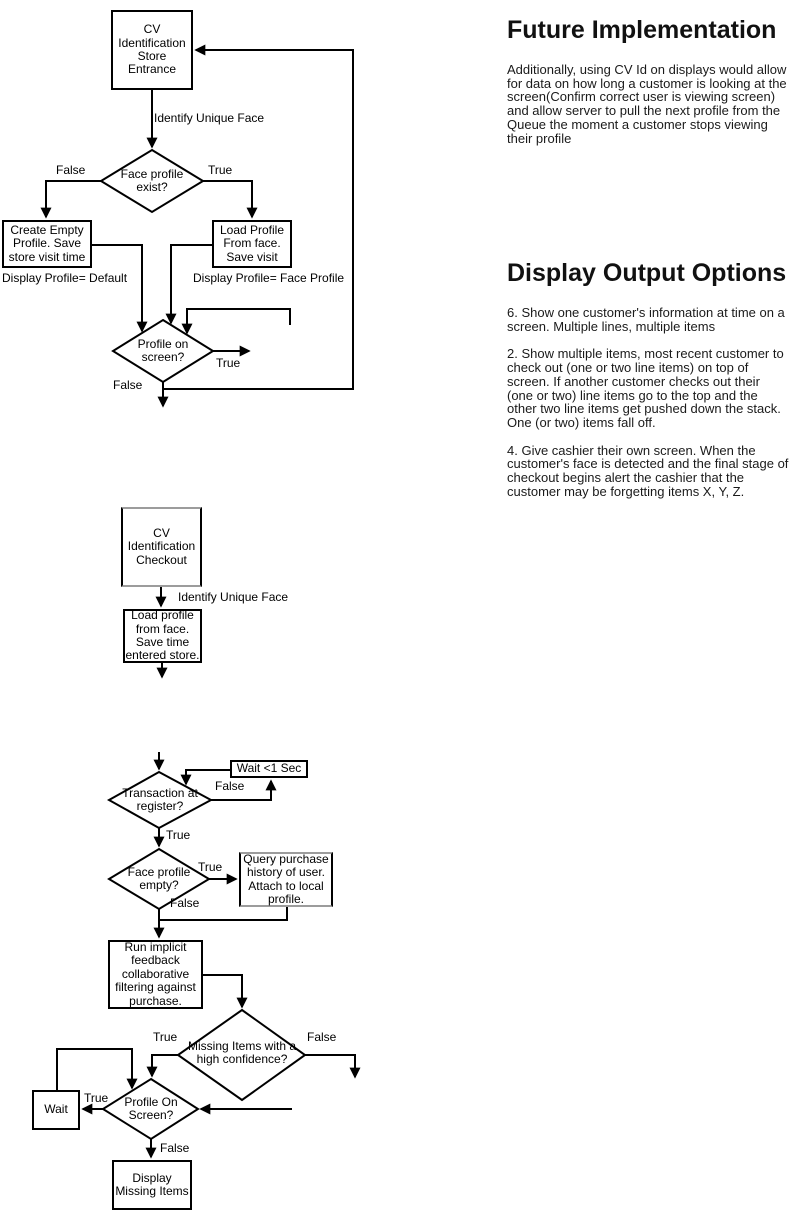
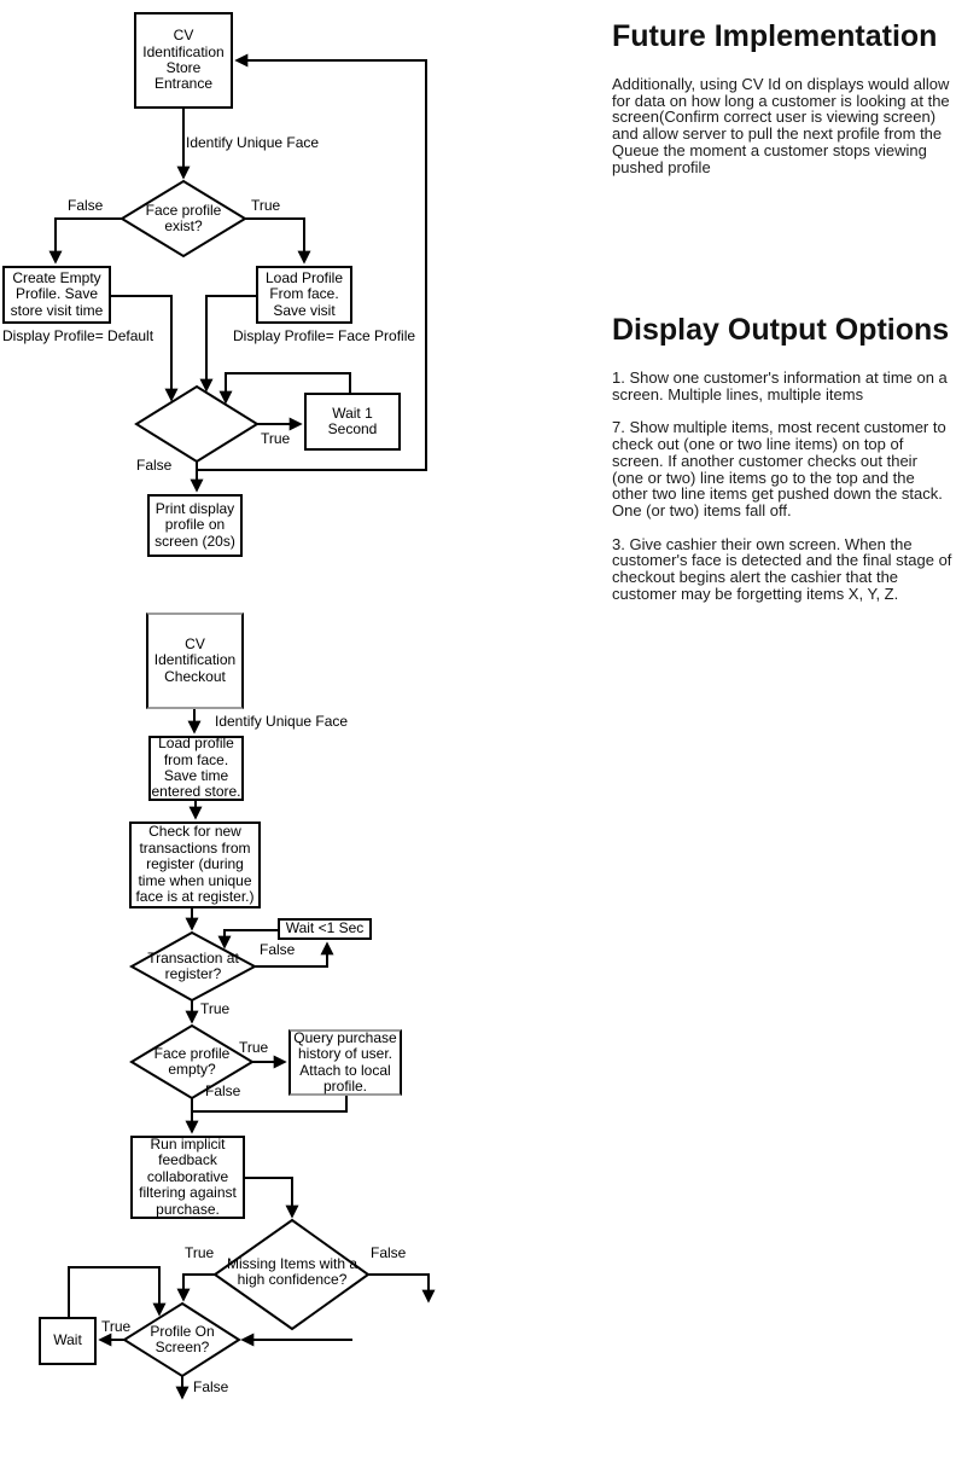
  CV
  Identification
  Store
  Entrance
  Create Empty
  Profile. Save
  store visit time
  Load Profile
  From face.
  Save visit
+ Wait 1
+ Second
+ Print display
+ profile on
+ screen (20s)
  Face profile
  exist?
- Profile on
- screen?
  Identify Unique Face
  False
  True
  Display Profile= Default
  Display Profile= Face Profile
  True
  False
  CV
  Identification
  Checkout
  Load profile
  from face.
  Save time
  entered store.
+ Check for new
+ transactions from
+ register (during
+ time when unique
+ face is at register.)
  Wait <1 Sec
  Query purchase
  history of user.
  Attach to local
  profile.
  Run implicit
  feedback
  collaborative
  filtering against
  purchase.
  Wait
- Display
- Missing Items
  Transaction at
  register?
  Face profile
  empty?
  Missing Items with a
  high confidence?
  Profile On
  Screen?
  Identify Unique Face
  False
  True
  True
  False
  True
  False
  True
  False
  Future Implementation
- Additionally, using CV Id on displays would allow for data on how long a customer is looking at the screen(Confirm correct user is viewing screen) and allow server to pull the next profile from the Queue the moment a customer stops viewing their profile
+ Additionally, using CV Id on displays would allow for data on how long a customer is looking at the screen(Confirm correct user is viewing screen) and allow server to pull the next profile from the Queue the moment a customer stops viewing pushed profile
  Display Output Options
- 6. Show one customer's information at time on a screen. Multiple lines, multiple items
+ 1. Show one customer's information at time on a screen. Multiple lines, multiple items
- 2. Show multiple items, most recent customer to check out (one or two line items) on top of screen. If another customer checks out their (one or two) line items go to the top and the other two line items get pushed down the stack. One (or two) items fall off.
+ 7. Show multiple items, most recent customer to check out (one or two line items) on top of screen. If another customer checks out their (one or two) line items go to the top and the other two line items get pushed down the stack. One (or two) items fall off.
- 4. Give cashier their own screen. When the customer's face is detected and the final stage of checkout begins alert the cashier that the customer may be forgetting items X, Y, Z.
+ 3. Give cashier their own screen. When the customer's face is detected and the final stage of checkout begins alert the cashier that the customer may be forgetting items X, Y, Z.
